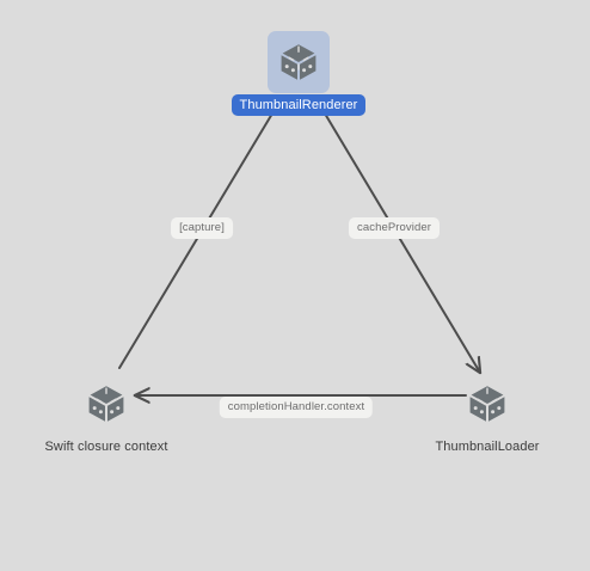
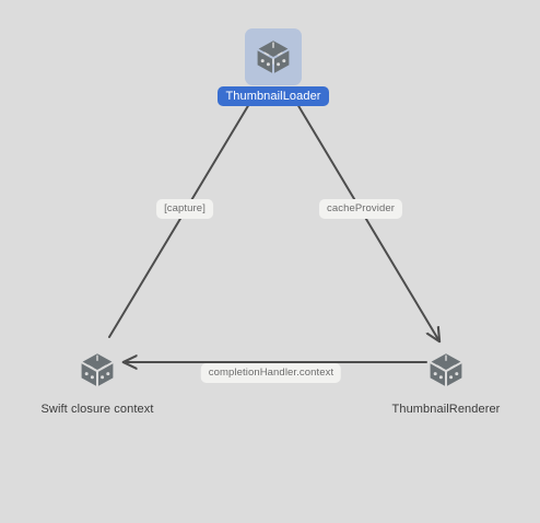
- ThumbnailRenderer
+ ThumbnailLoader
  Swift closure context
- ThumbnailLoader
+ ThumbnailRenderer
  [capture]
  cacheProvider
  completionHandler.context
